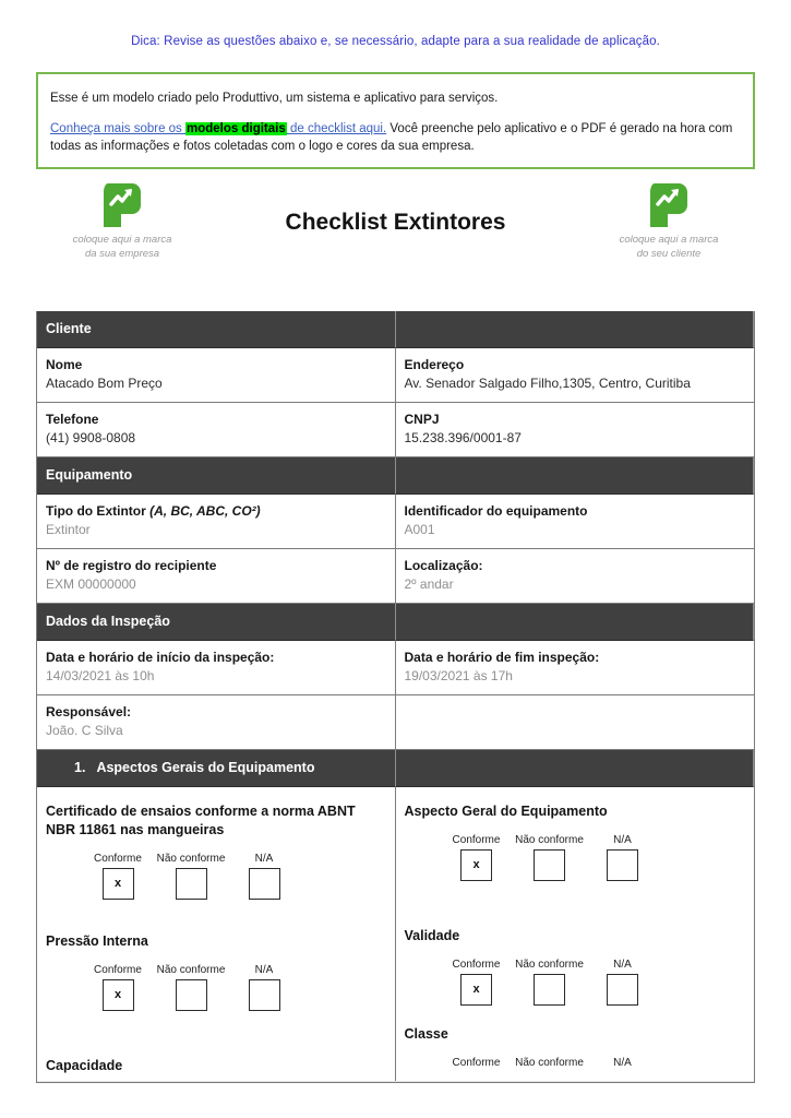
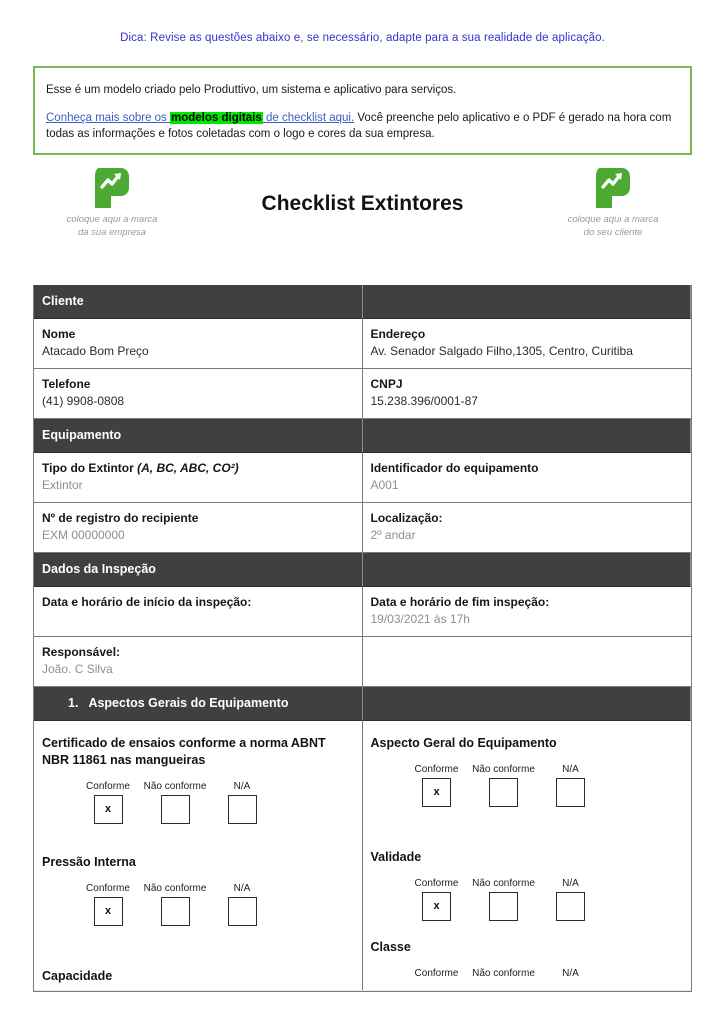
  Dica: Revise as questões abaixo e, se necessário, adapte para a sua realidade de aplicação.
  Esse é um modelo criado pelo Produttivo, um sistema e aplicativo para serviços.
  Conheça mais sobre os modelos digitais de checklist aqui. Você preenche pelo aplicativo e o PDF é gerado na hora com todas as informações e fotos coletadas com o logo e cores da sua empresa.
  coloque aqui a marca
  da sua empresa
  Checklist Extintores
  coloque aqui a marca
  do seu cliente
  Cliente
  Nome
  Atacado Bom Preço
  Endereço
  Av. Senador Salgado Filho,1305, Centro, Curitiba
  Telefone
  (41) 9908-0808
  CNPJ
  15.238.396/0001-87
  Equipamento
  Tipo do Extintor (A, BC, ABC, CO²)
  Extintor
  Identificador do equipamento
  A001
  Nº de registro do recipiente
  EXM 00000000
  Localização:
  2º andar
  Dados da Inspeção
  Data e horário de início da inspeção:
- 14/03/2021 às 10h
  Data e horário de fim inspeção:
  19/03/2021 às 17h
  Responsável:
  João. C Silva
  1. Aspectos Gerais do Equipamento
  Certificado de ensaios conforme a norma ABNT NBR 11861 nas mangueiras
  Conforme
  Não conforme
  N/A
  x
  Pressão Interna
  Conforme
  Não conforme
  N/A
  x
  Capacidade
  Aspecto Geral do Equipamento
  Conforme
  Não conforme
  N/A
  x
  Validade
  Conforme
  Não conforme
  N/A
  x
  Classe
  Conforme
  Não conforme
  N/A
